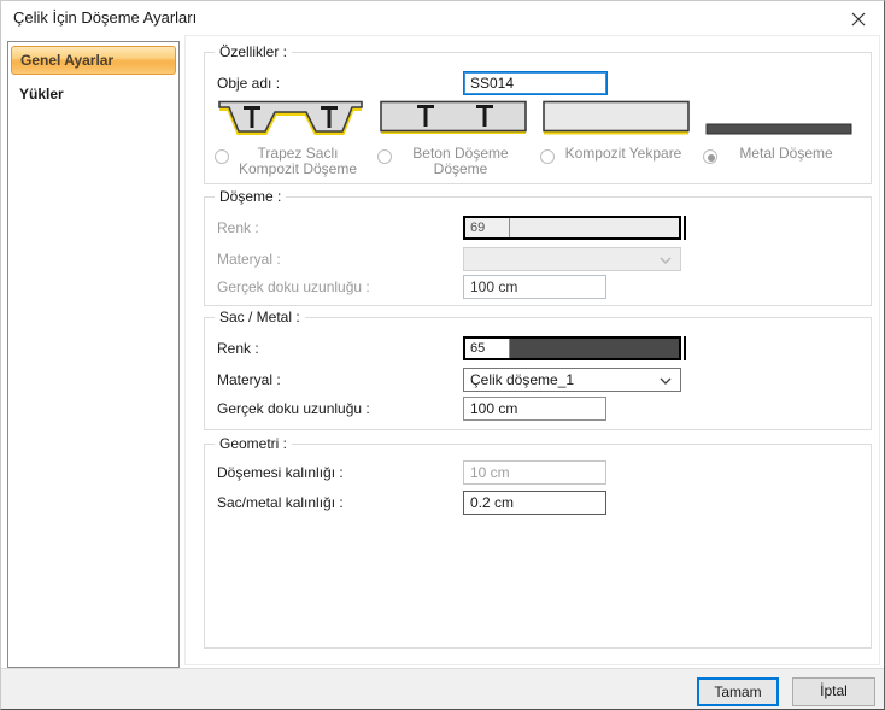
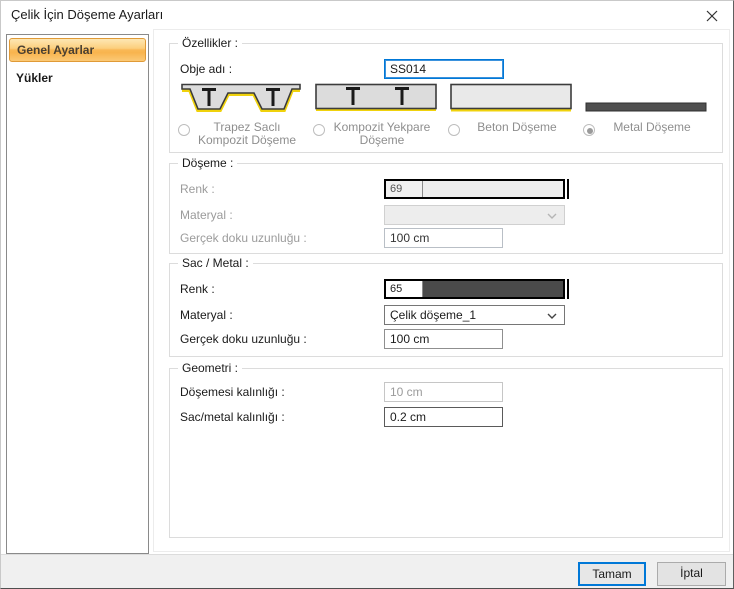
  Çelik İçin Döşeme Ayarları
  Genel Ayarlar
  Yükler
  Özellikler :
  Obje adı :
  SS014
  Trapez Saclı
  Kompozit Döşeme
- Beton Döşeme
+ Kompozit Yekpare
  Döşeme
- Kompozit Yekpare
+ Beton Döşeme
  Metal Döşeme
  Döşeme :
  Renk :
  69
  Materyal :
  Gerçek doku uzunluğu :
  100 cm
  Sac / Metal :
  Renk :
  65
  Materyal :
  Çelik döşeme_1
  Gerçek doku uzunluğu :
  100 cm
  Geometri :
  Döşemesi kalınlığı :
  10 cm
  Sac/metal kalınlığı :
  0.2 cm
  Tamam
  İptal
